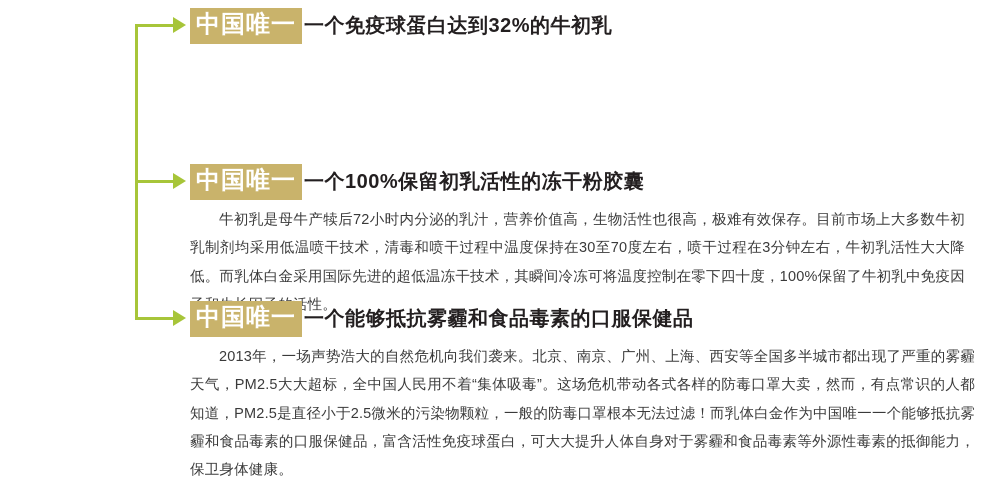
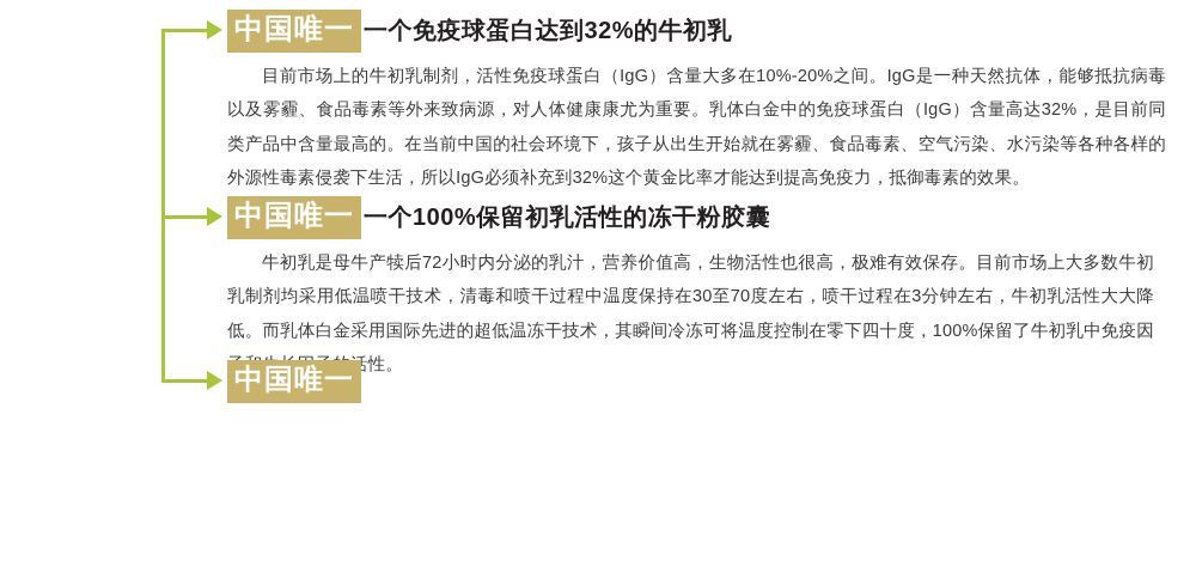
  中国唯一
  一个免疫球蛋白达到32%的牛初乳
+ 目前市场上的牛初乳制剂，活性免疫球蛋白（IgG）含量大多在10%-20%之间。IgG是一种天然抗体，能够抵抗病毒以及雾霾、食品毒素等外来致病源，对人体健康康尤为重要。乳体白金中的免疫球蛋白（IgG）含量高达32%，是目前同类产品中含量最高的。在当前中国的社会环境下，孩子从出生开始就在雾霾、食品毒素、空气污染、水污染等各种各样的外源性毒素侵袭下生活，所以IgG必须补充到32%这个黄金比率才能达到提高免疫力，抵御毒素的效果。
  中国唯一
  一个100%保留初乳活性的冻干粉胶囊
  牛初乳是母牛产犊后72小时内分泌的乳汁，营养价值高，生物活性也很高，极难有效保存。目前市场上大多数牛初乳制剂均采用低温喷干技术，清毒和喷干过程中温度保持在30至70度左右，喷干过程在3分钟左右，牛初乳活性大大降低。而乳体白金采用国际先进的超低温冻干技术，其瞬间冷冻可将温度控制在零下四十度，100%保留了牛初乳中免疫因性。
  中国唯一
- 一个能够抵抗雾霾和食品毒素的口服保健品
- 2013年，一场声势浩大的自然危机向我们袭来。北京、南京、广州、上海、西安等全国多半城市都出现了严重的雾霾天气，PM2.5大大超标，全中国人民用不着“集体吸毒”。这场危机带动各式各样的防毒口罩大卖，然而，有点常识的人都知道，PM2.5是直径小于2.5微米的污染物颗粒，一般的防毒口罩根本无法过滤！而乳体白金作为中国唯一一个能够抵抗雾霾和食品毒素的口服保健品，富含活性免疫球蛋白，可大大提升人体自身对于雾霾和食品毒素等外源性毒素的抵御能力，保卫身体健康。
